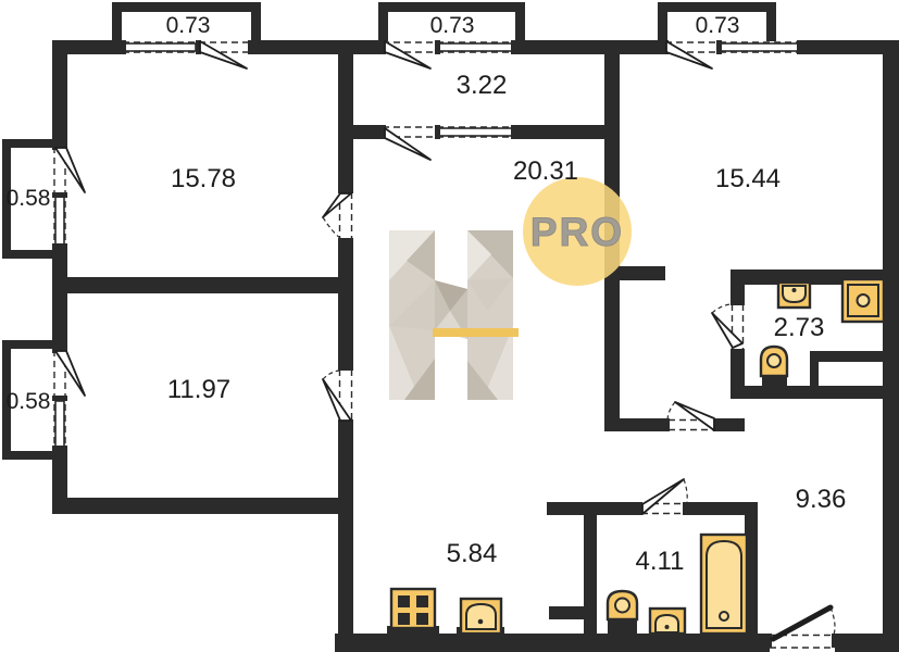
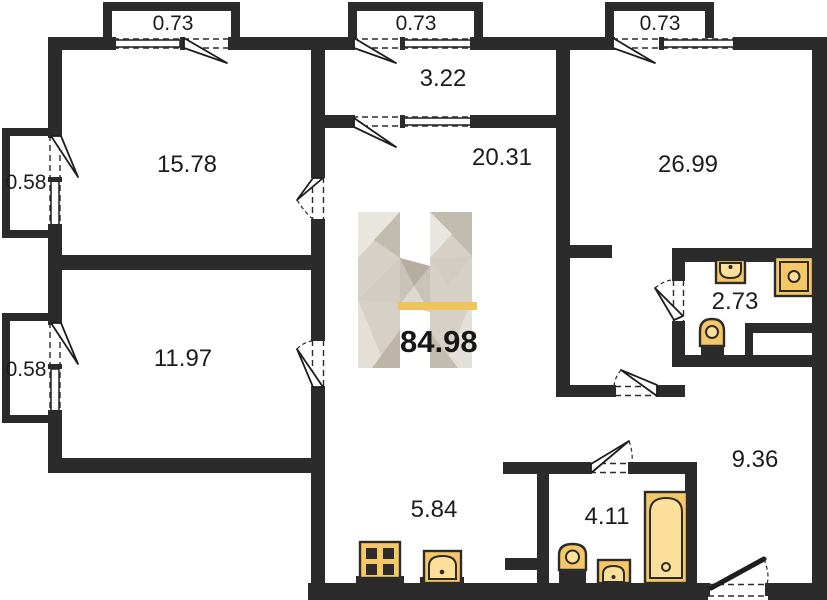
- PRO
  0.73
  0.73
  0.73
  0.58
  0.58
  15.78
  11.97
  3.22
  20.31
- 15.44
+ 26.99
  2.73
  5.84
  4.11
  9.36
+ 84.98
